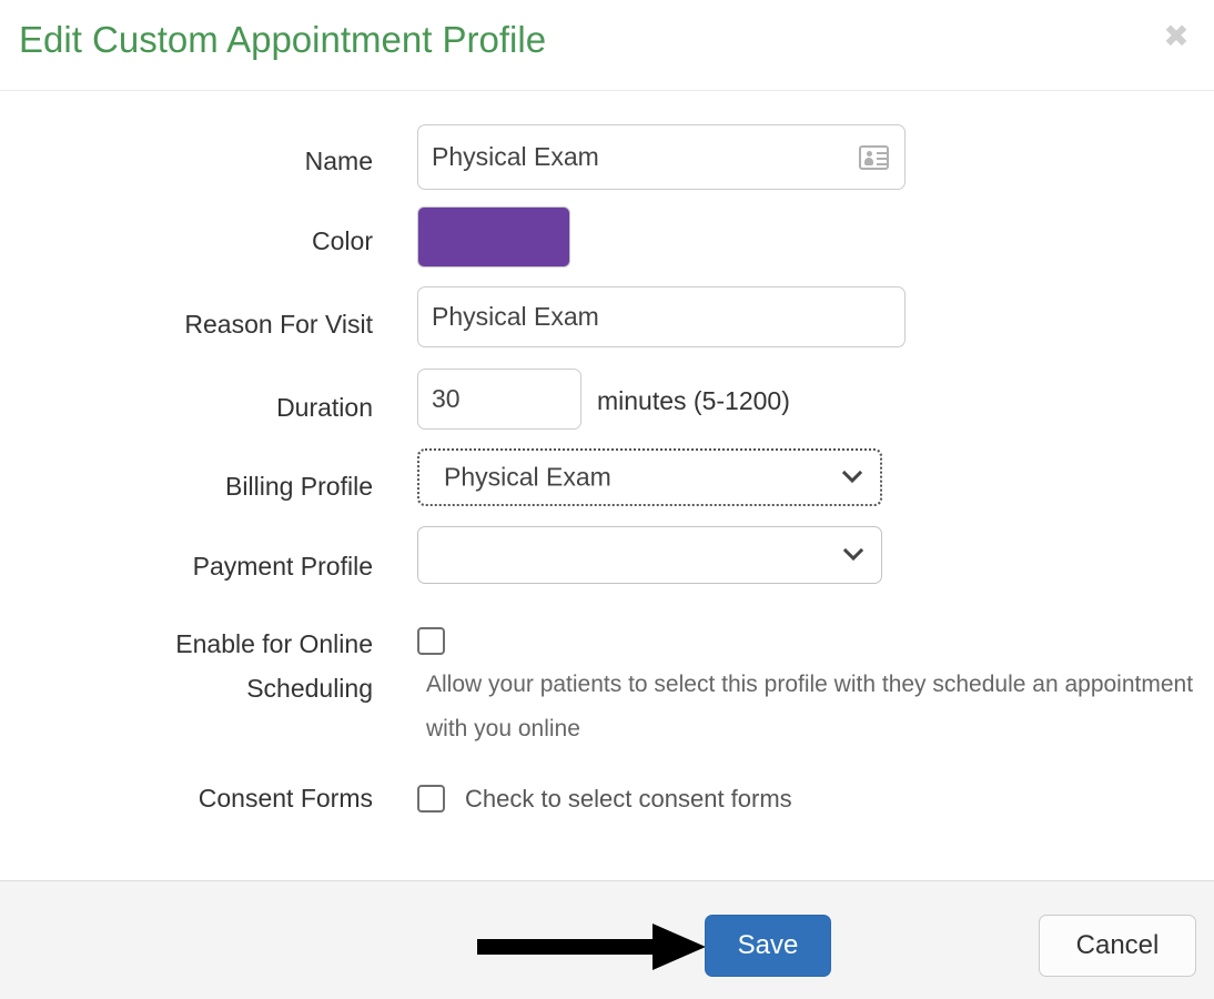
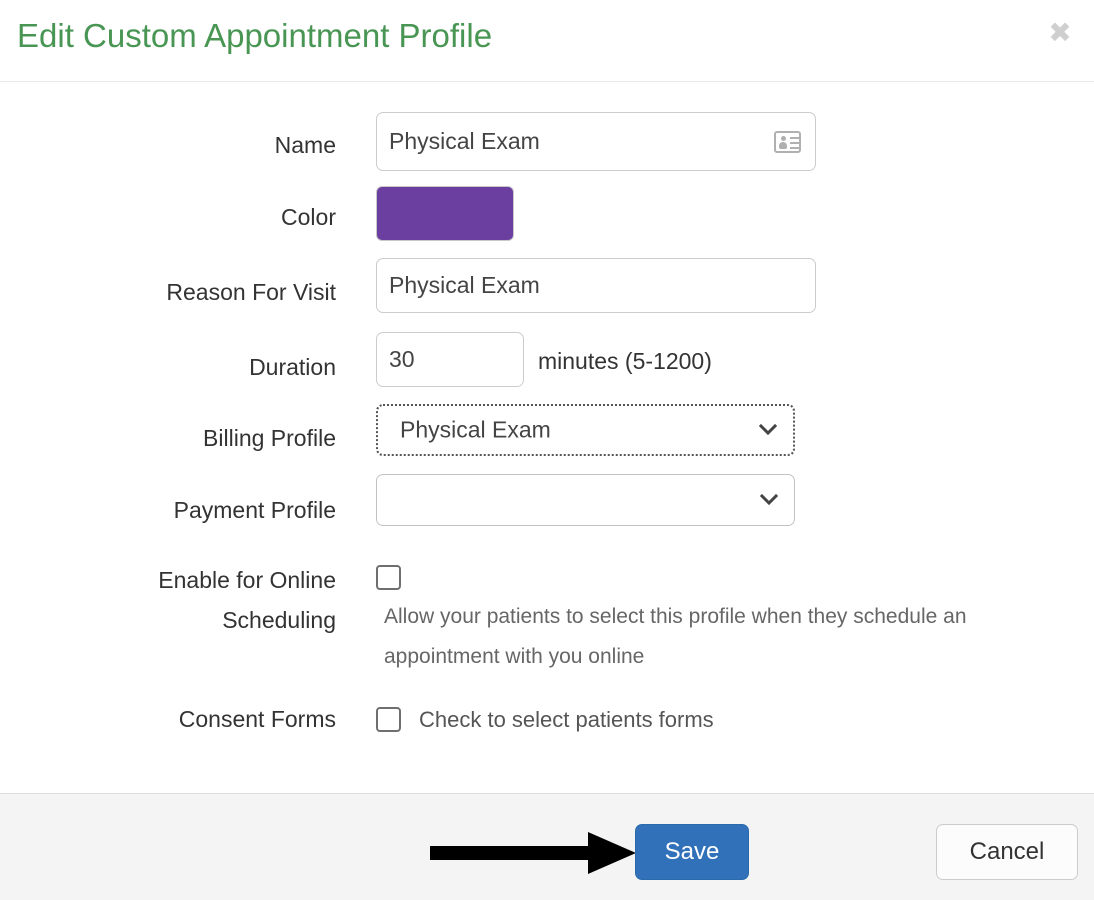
  Edit Custom Appointment Profile
  ✖
  Name
  Physical Exam
  Color
  Reason For Visit
  Physical Exam
  Duration
  30
  minutes (5-1200)
  Billing Profile
  Physical Exam
  Payment Profile
  Enable for Online
  Scheduling
- Allow your patients to select this profile with they schedule an appointment with you online
+ Allow your patients to select this profile when they schedule an appointment with you online
  Consent Forms
- Check to select consent forms
+ Check to select patients forms
  Save
  Cancel
